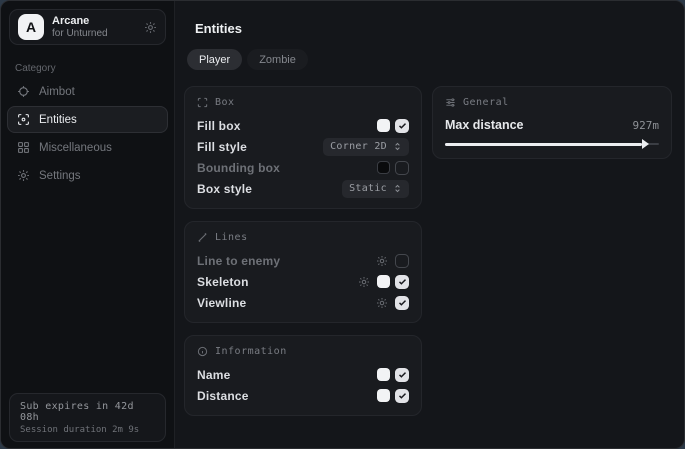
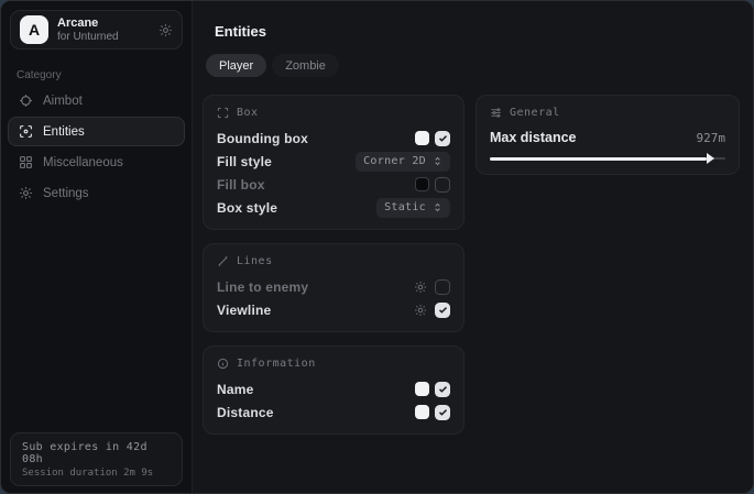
  A
  Arcane
  for Unturned
  Category
  Aimbot
  Entities
  Miscellaneous
  Settings
  Sub expires in 42d 08h
  Session duration 2m 9s
  Entities
  Player
  Zombie
  Box
- Fill box
+ Bounding box
  Fill style
  Corner 2D
- Bounding box
+ Fill box
  Box style
  Static
  Lines
  Line to enemy
- Skeleton
  Viewline
  Information
  Name
  Distance
  General
  Max distance
  927m
